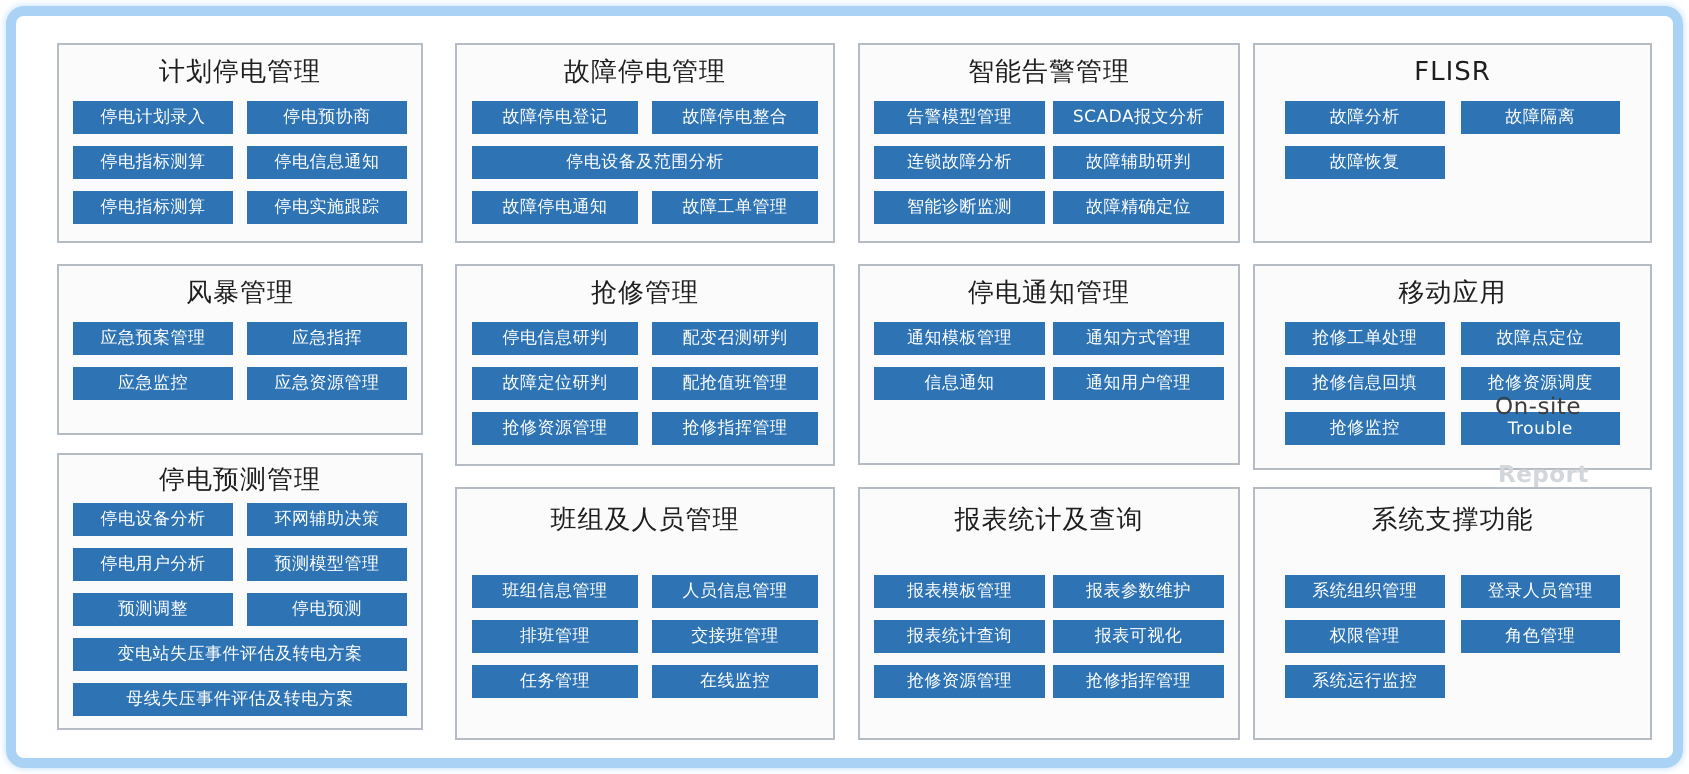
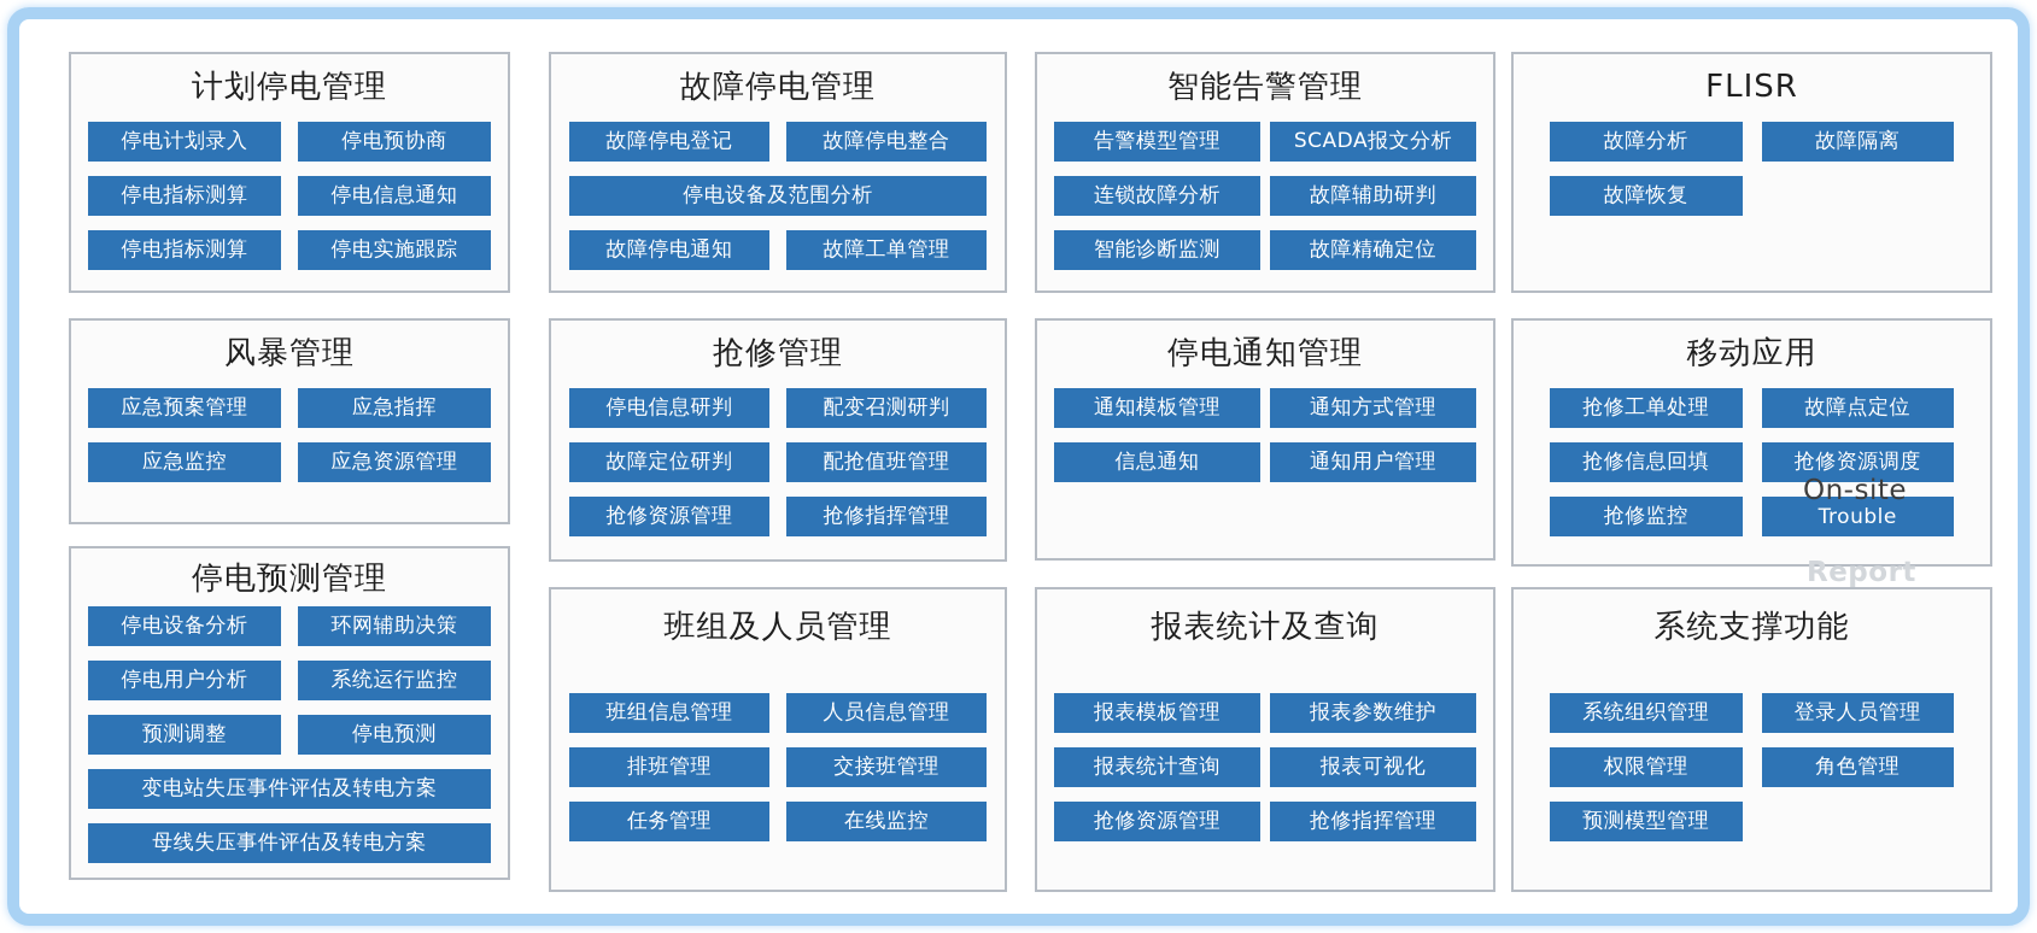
  计划停电管理
  停电计划录入
  停电预协商
  停电指标测算
  停电信息通知
  停电指标测算
  停电实施跟踪
  风暴管理
  应急预案管理
  应急指挥
  应急监控
  应急资源管理
  停电预测管理
  停电设备分析
  环网辅助决策
  停电用户分析
- 预测模型管理
+ 系统运行监控
  预测调整
  停电预测
  变电站失压事件评估及转电方案
  母线失压事件评估及转电方案
  故障停电管理
  故障停电登记
  故障停电整合
  停电设备及范围分析
  故障停电通知
  故障工单管理
  抢修管理
  停电信息研判
  配变召测研判
  故障定位研判
  配抢值班管理
  抢修资源管理
  抢修指挥管理
  班组及人员管理
  班组信息管理
  人员信息管理
  排班管理
  交接班管理
  任务管理
  在线监控
  智能告警管理
  告警模型管理
  SCADA报文分析
  连锁故障分析
  故障辅助研判
  智能诊断监测
  故障精确定位
  停电通知管理
  通知模板管理
  通知方式管理
  信息通知
  通知用户管理
  报表统计及查询
  报表模板管理
  报表参数维护
  报表统计查询
  报表可视化
  抢修资源管理
  抢修指挥管理
  FLISR
  故障分析
  故障隔离
  故障恢复
  移动应用
  抢修工单处理
  故障点定位
  抢修信息回填
  抢修资源调度
  抢修监控
  Trouble
  On-site
  系统支撑功能
  系统组织管理
  登录人员管理
  权限管理
  角色管理
- 系统运行监控
+ 预测模型管理
  Report
